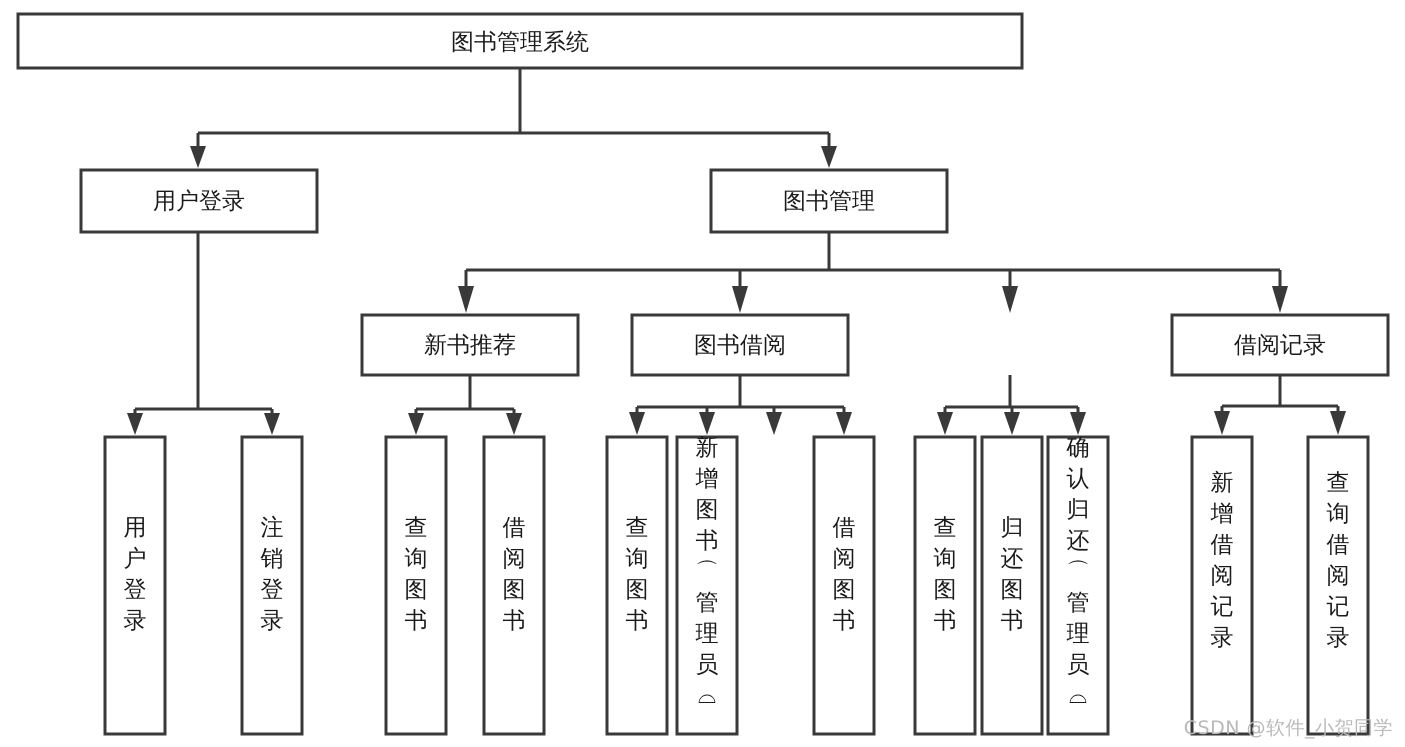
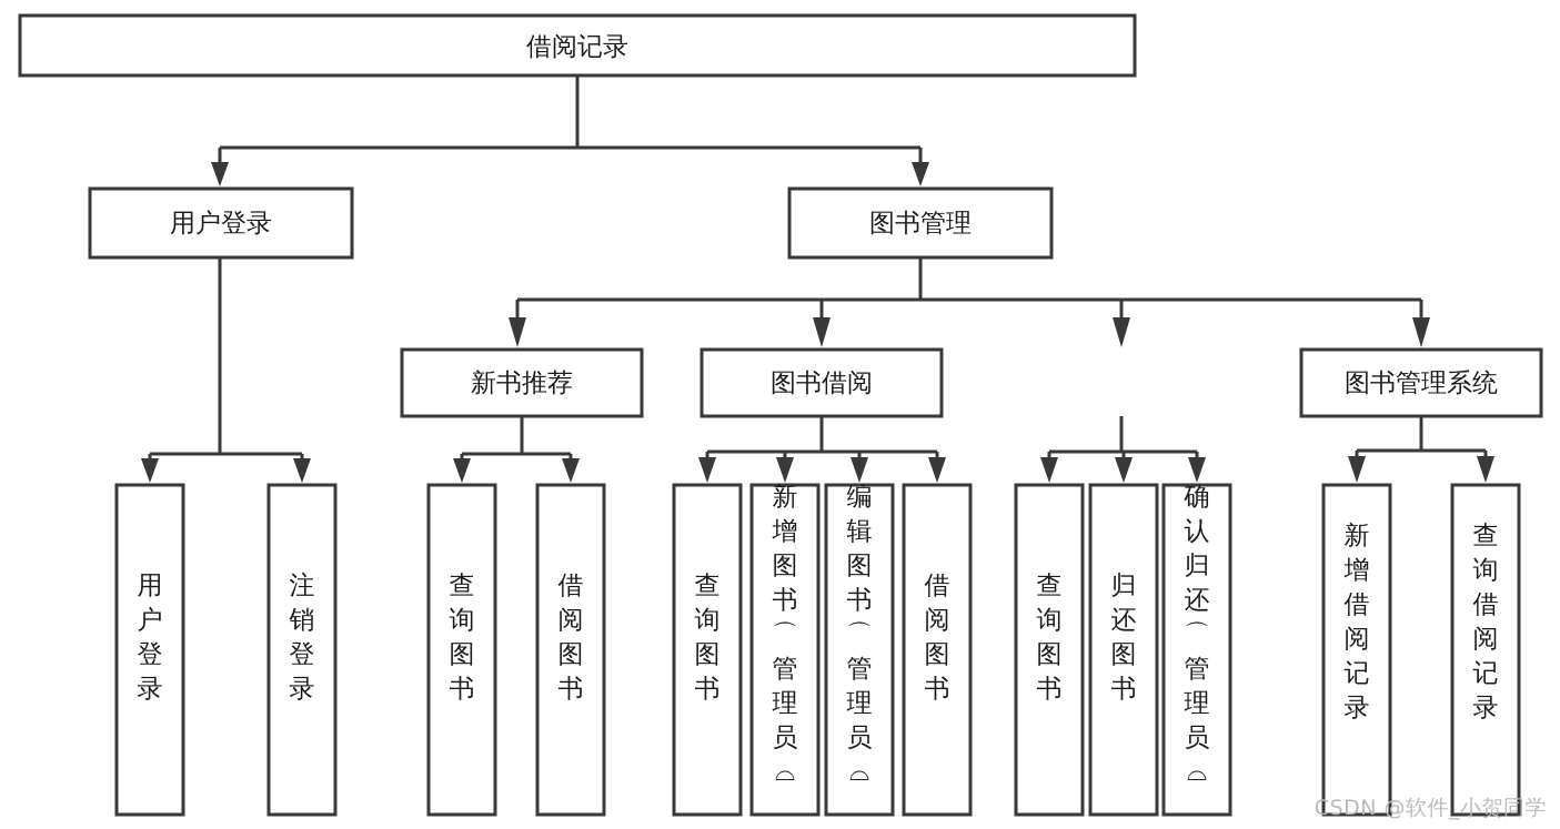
- 图书管理系统
+ 借阅记录
  用户登录
  图书管理
  新书推荐
  图书借阅
- 借阅记录
+ 图书管理系统
  用户登录
  注销登录
  查询图书
  借阅图书
  查询图书
  新增图书 ⌒ 管理员 ⌓
+ 编辑图书 ⌒ 管理员 ⌓
  借阅图书
  查询图书
  归还图书
  确认归还 ⌒ 管理员 ⌓
  新增借阅记录
  查询借阅记录
  CSDN @软件_小贺同学
